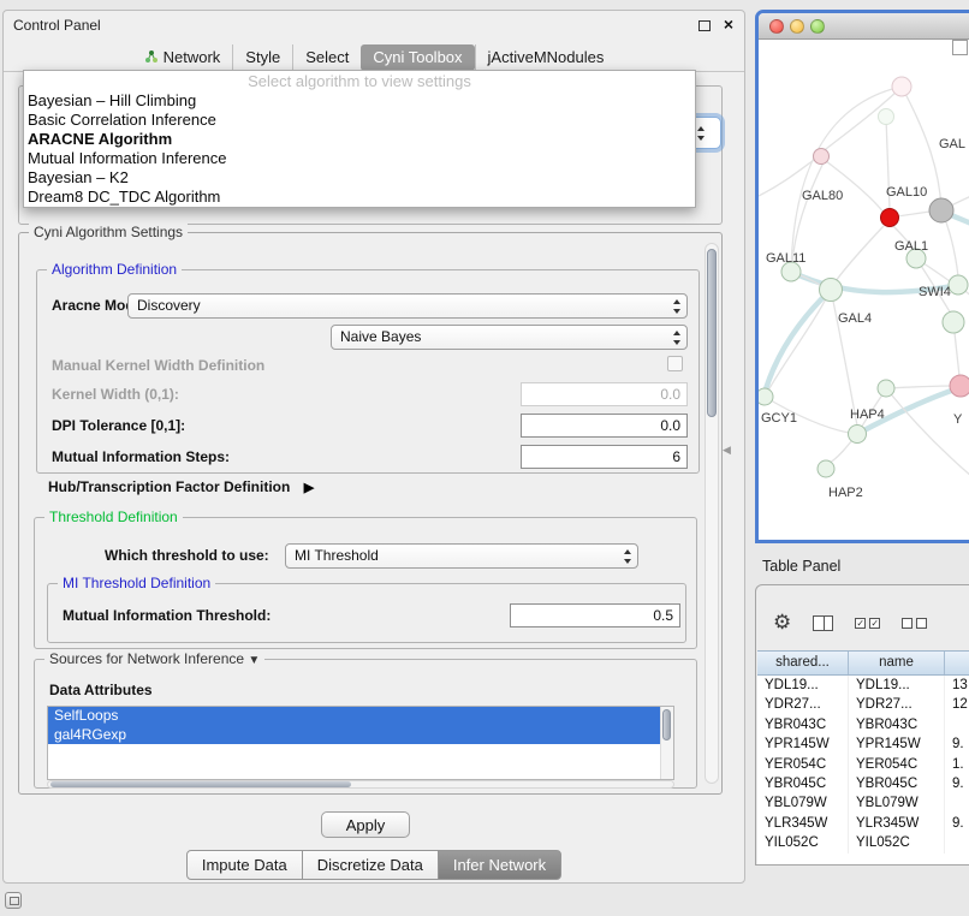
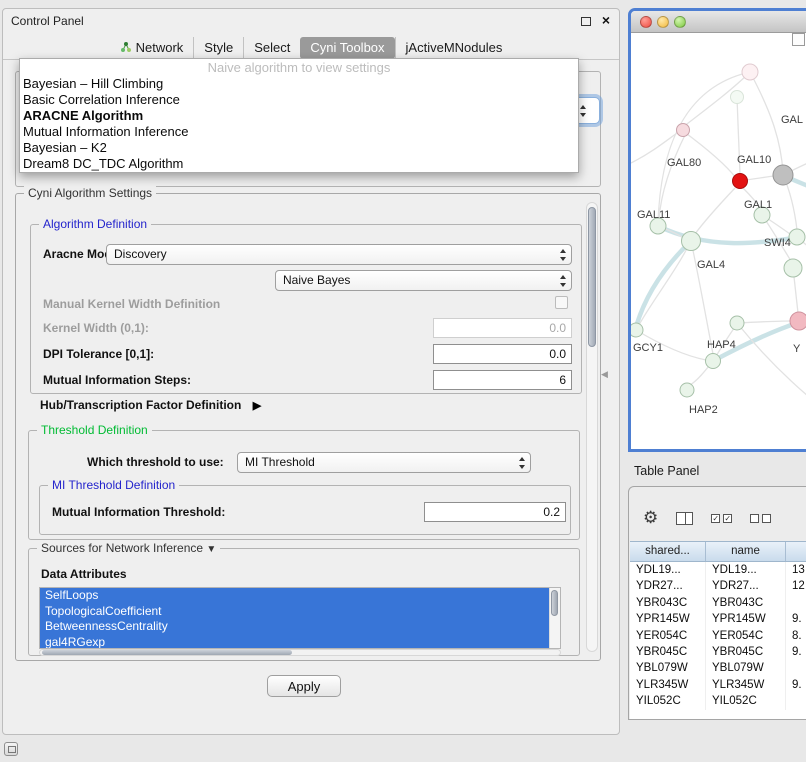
  Control Panel
  ×
  Network
  Style
  Select
  Cyni Toolbox
  jActiveMNodules
- Select algorithm to view settings
+ Naive algorithm to view settings
  Bayesian – Hill Climbing
  Basic Correlation Inference
  ARACNE Algorithm
  Mutual Information Inference
  Bayesian – K2
  Dream8 DC_TDC Algorithm
  Cyni Algorithm Settings
  Algorithm Definition
  Aracne Mo
  Discovery
  Naive Bayes
  Manual Kernel Width Definition
  Kernel Width (0,1):
  0.0
  DPI Tolerance [0,1]:
  0.0
  Mutual Information Steps:
  6
  Hub/Transcription Factor Definition ▶
  Threshold Definition
  Which threshold to use:
  MI Threshold
  MI Threshold Definition
  Mutual Information Threshold:
- 0.5
+ 0.2
  Sources for Network Inference ▼
  Data Attributes
  SelfLoops
+ TopologicalCoefficient
+ BetweennessCentrality
  gal4RGexp
  Apply
- Impute Data
- Discretize Data
- Infer Network
  ◀
  GAL
  GAL80
  GAL10
  GAL11
  GAL1
  SWI4
  GAL4
  GCY1
  HAP4
  HAP2
  Y
  Table Panel
  ⚙
  ✓
  ✓
  shared...
  name
  YDL19...
  YDL19...
  13
  YDR27...
  YDR27...
  12
  YBR043C
  YBR043C
  YPR145W
  YPR145W
  9.
  YER054C
  YER054C
- 1.
+ 8.
  YBR045C
  YBR045C
  9.
  YBL079W
  YBL079W
  YLR345W
  YLR345W
  9.
  YIL052C
  YIL052C
